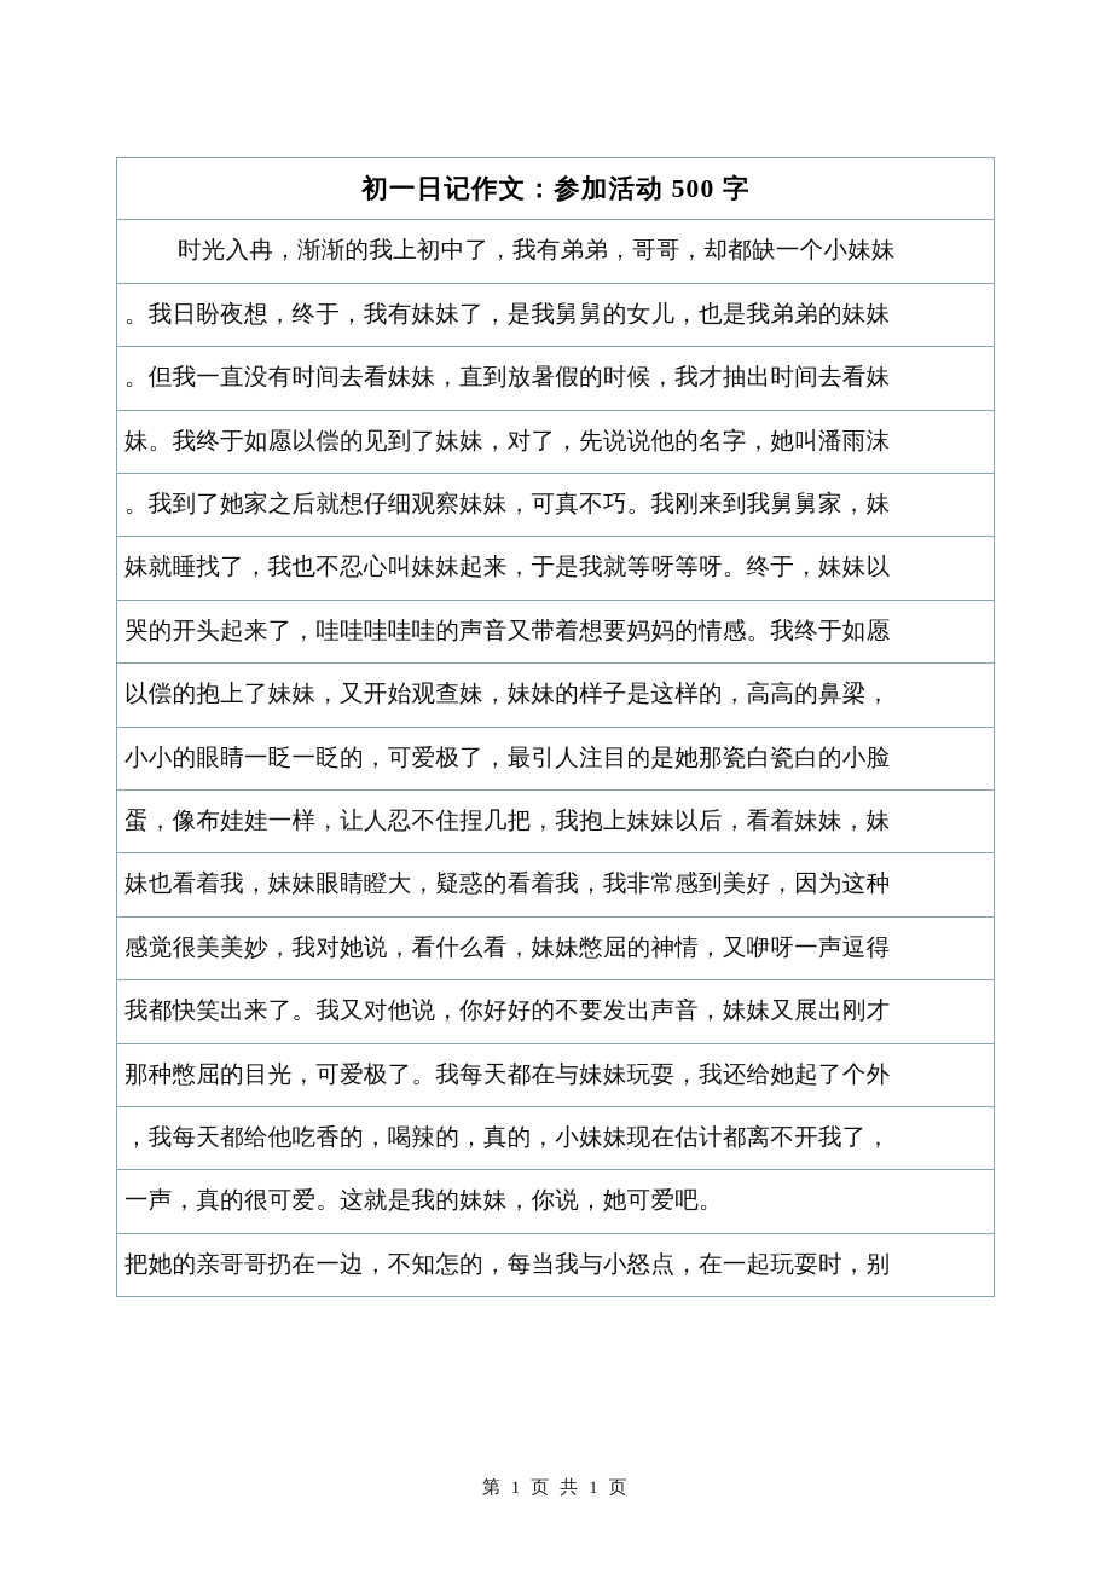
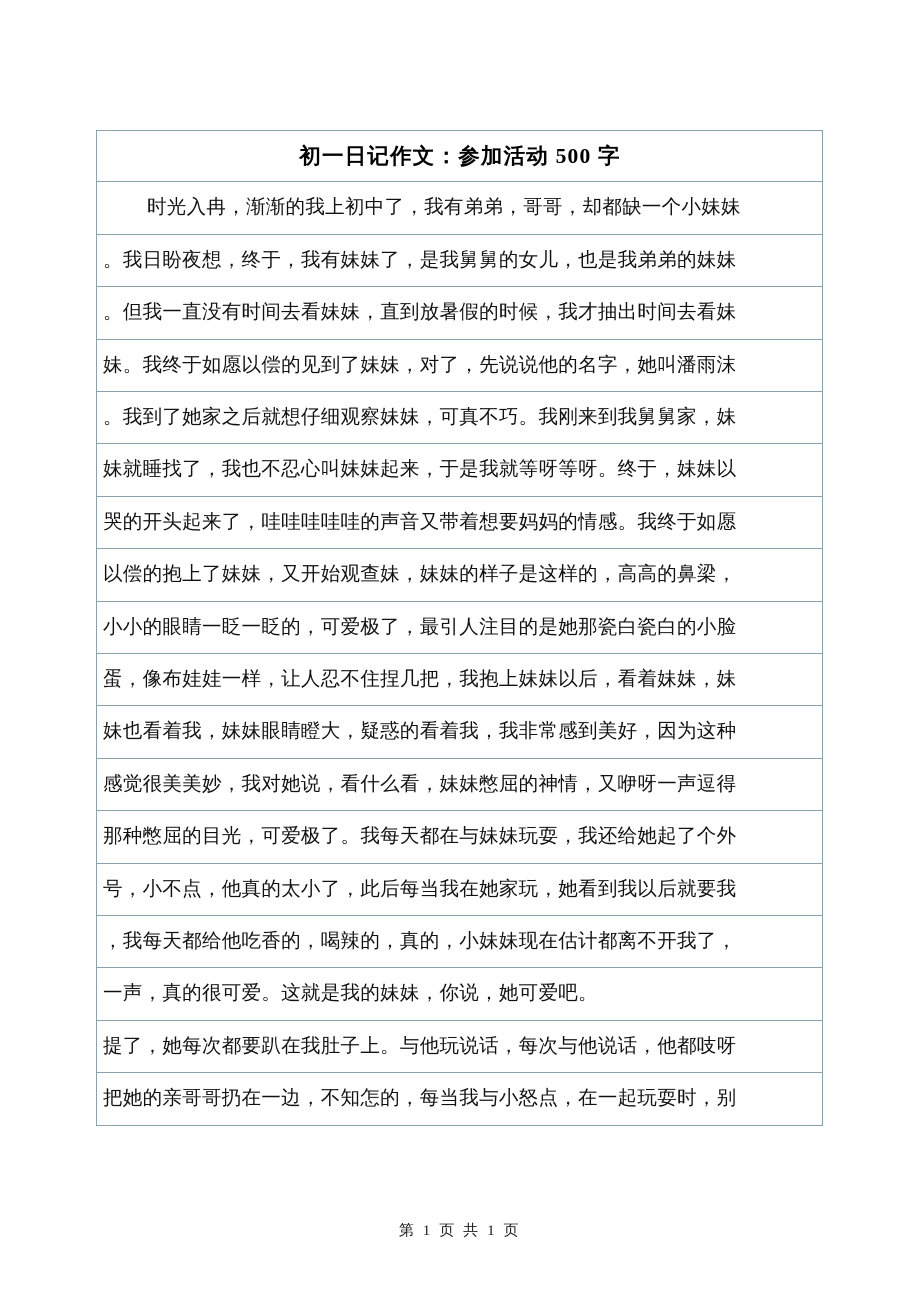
  初一日记作文：参加活动 500 字
  时光入冉，渐渐的我上初中了，我有弟弟，哥哥，却都缺一个小妹妹
  。我日盼夜想，终于，我有妹妹了，是我舅舅的女儿，也是我弟弟的妹妹
  。但我一直没有时间去看妹妹，直到放暑假的时候，我才抽出时间去看妹
  妹。我终于如愿以偿的见到了妹妹，对了，先说说他的名字，她叫潘雨沫
  。我到了她家之后就想仔细观察妹妹，可真不巧。我刚来到我舅舅家，妹
  妹就睡找了，我也不忍心叫妹妹起来，于是我就等呀等呀。终于，妹妹以
  哭的开头起来了，哇哇哇哇哇的声音又带着想要妈妈的情感。我终于如愿
  以偿的抱上了妹妹，又开始观查妹，妹妹的样子是这样的，高高的鼻梁，
  小小的眼睛一眨一眨的，可爱极了，最引人注目的是她那瓷白瓷白的小脸
  蛋，像布娃娃一样，让人忍不住捏几把，我抱上妹妹以后，看着妹妹，妹
  妹也看着我，妹妹眼睛瞪大，疑惑的看着我，我非常感到美好，因为这种
  感觉很美美妙，我对她说，看什么看，妹妹憋屈的神情，又咿呀一声逗得
- 我都快笑出来了。我又对他说，你好好的不要发出声音，妹妹又展出刚才
  那种憋屈的目光，可爱极了。我每天都在与妹妹玩耍，我还给她起了个外
+ 号，小不点，他真的太小了，此后每当我在她家玩，她看到我以后就要我
  ，我每天都给他吃香的，喝辣的，真的，小妹妹现在估计都离不开我了，
  一声，真的很可爱。这就是我的妹妹，你说，她可爱吧。
+ 提了，她每次都要趴在我肚子上。与他玩说话，每次与他说话，他都吱呀
  把她的亲哥哥扔在一边，不知怎的，每当我与小怒点，在一起玩耍时，别
  第 1 页 共 1 页
